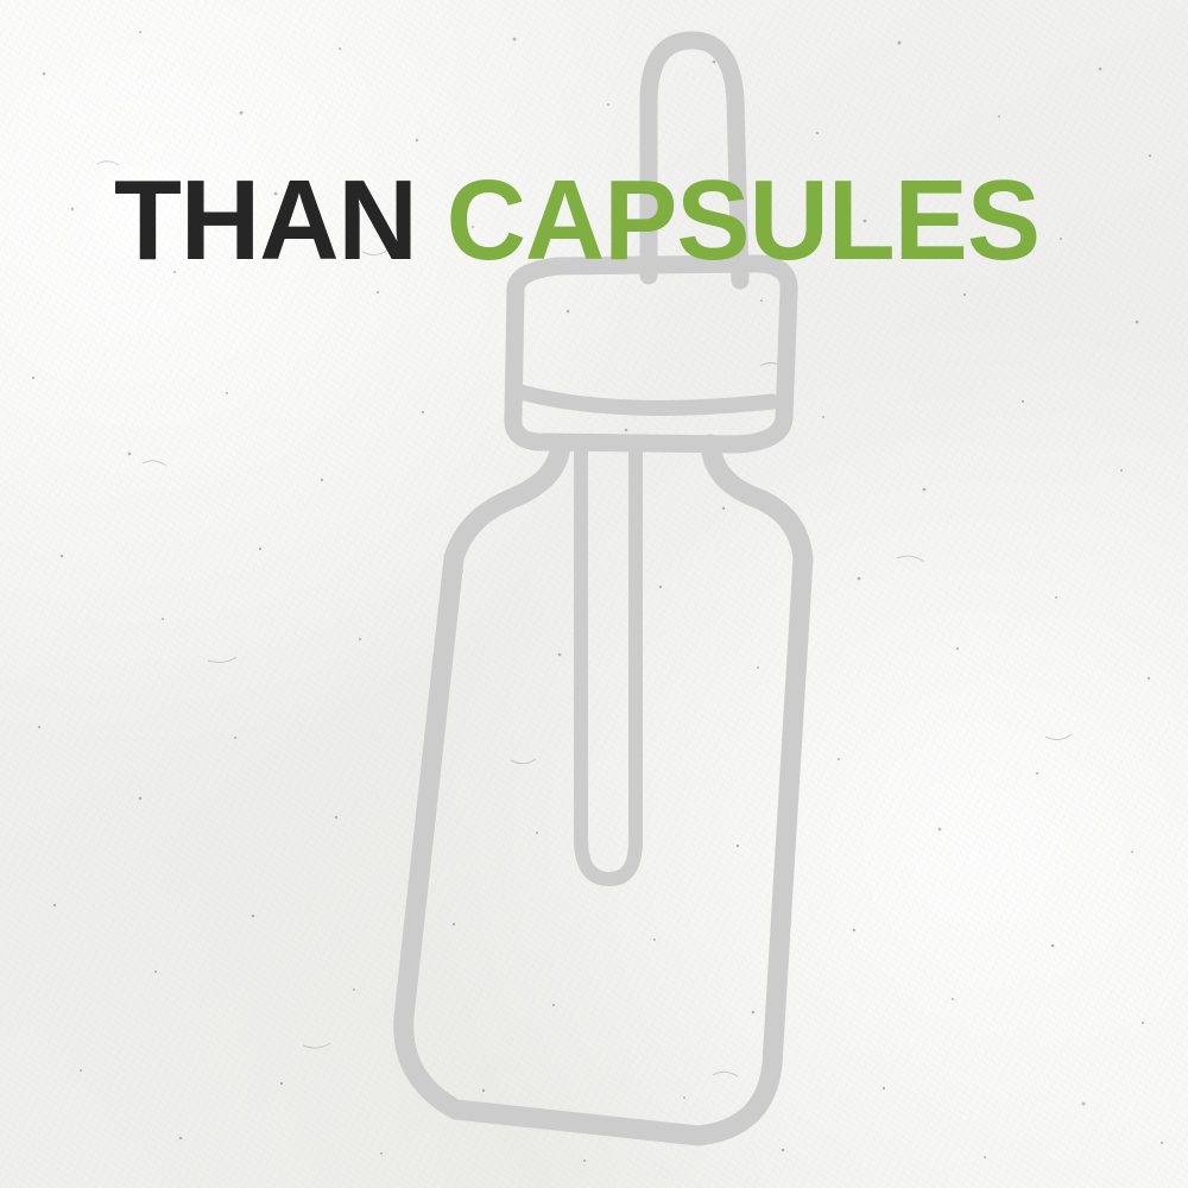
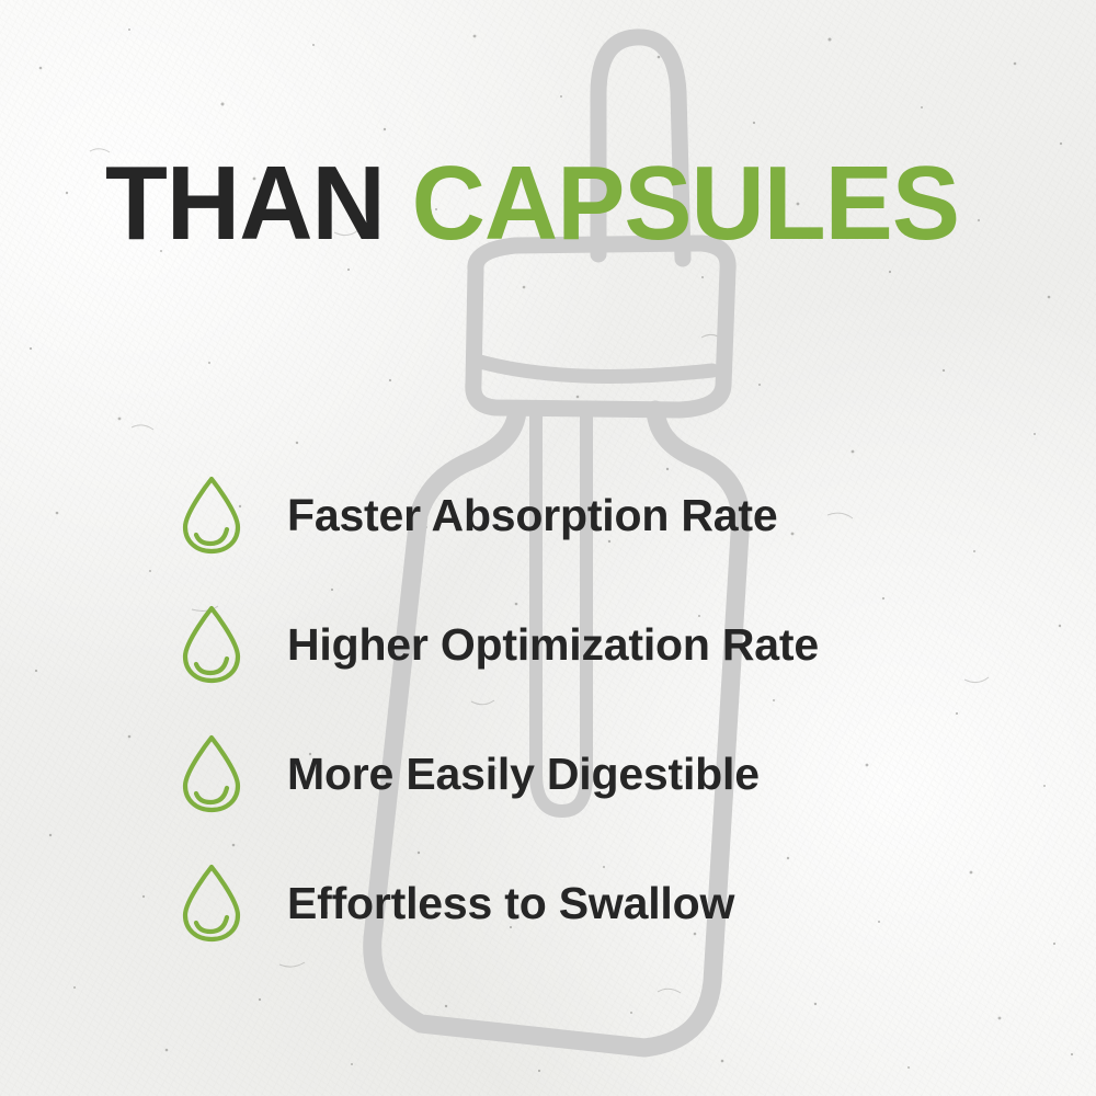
  THAN CAPSULES
+ Faster Absorption Rate
+ Higher Optimization Rate
+ More Easily Digestible
+ Effortless to Swallow
